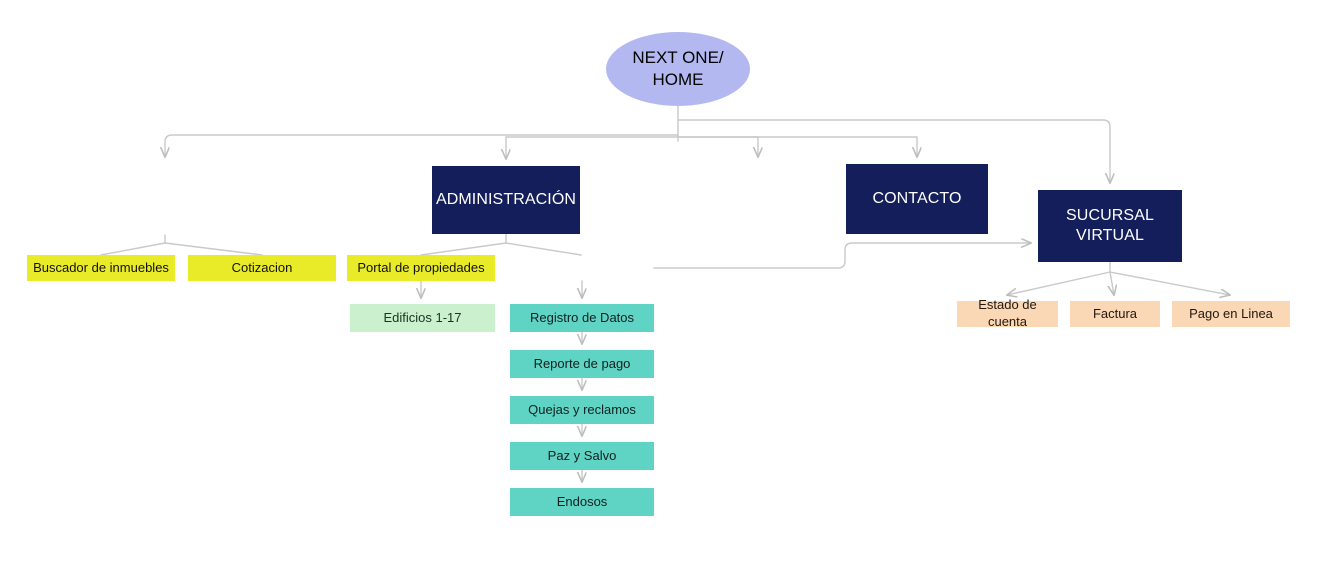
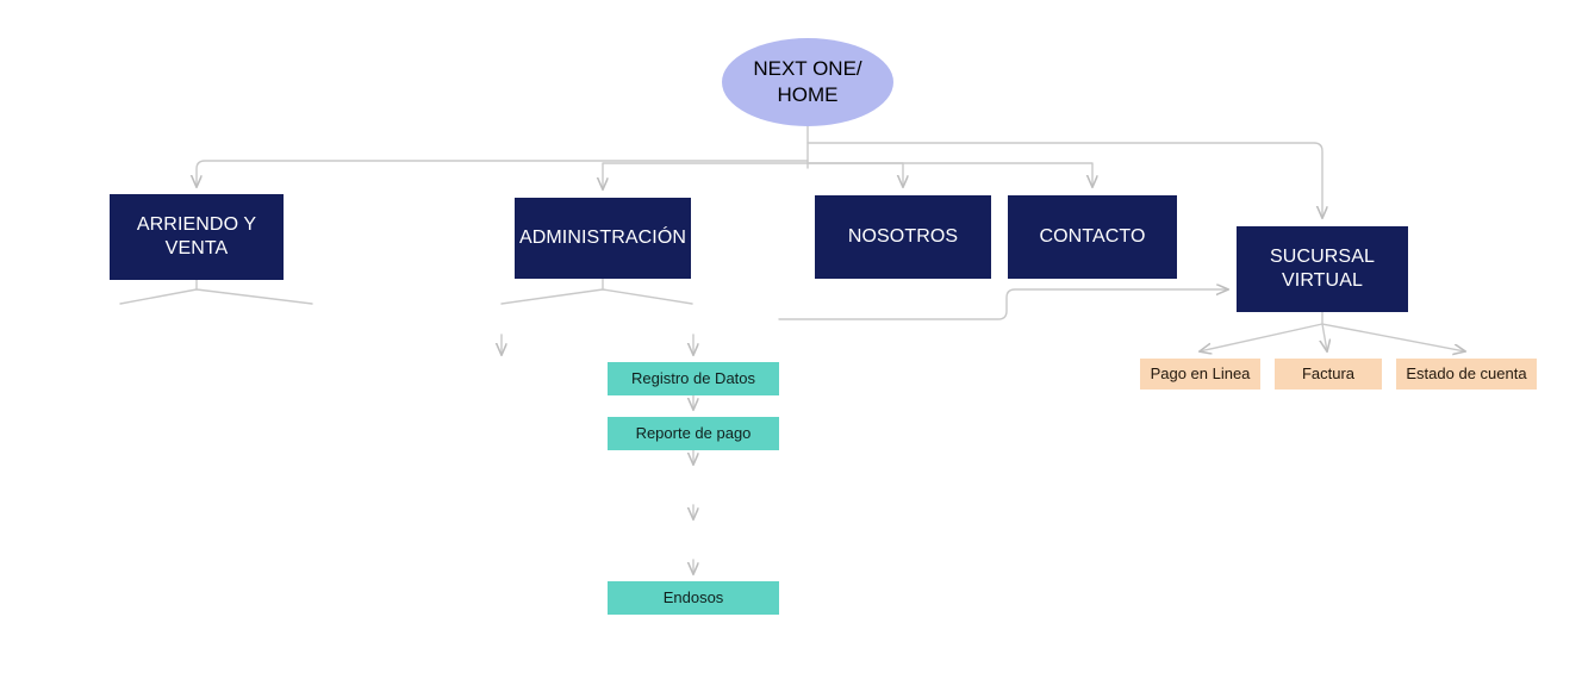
  NEXT ONE/
  HOME
+ ARRIENDO Y
+ VENTA
  ADMINISTRACIÓN
+ NOSOTROS
  CONTACTO
  SUCURSAL
  VIRTUAL
- Buscador de inmuebles
- Cotizacion
- Portal de propiedades
- Edificios 1-17
  Registro de Datos
  Reporte de pago
- Quejas y reclamos
- Paz y Salvo
  Endosos
- Estado de cuenta
+ Pago en Linea
  Factura
- Pago en Linea
+ Estado de cuenta
